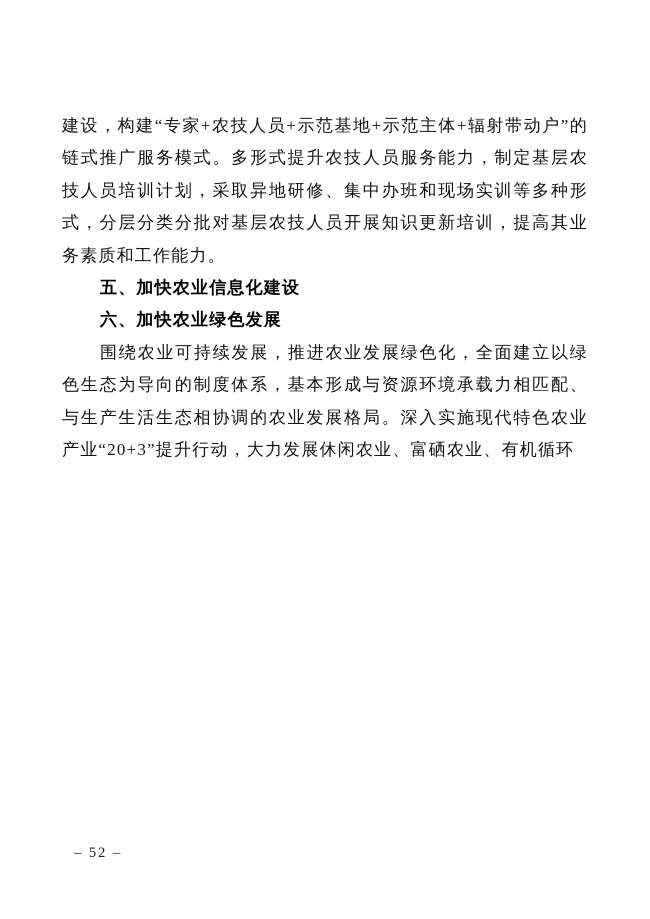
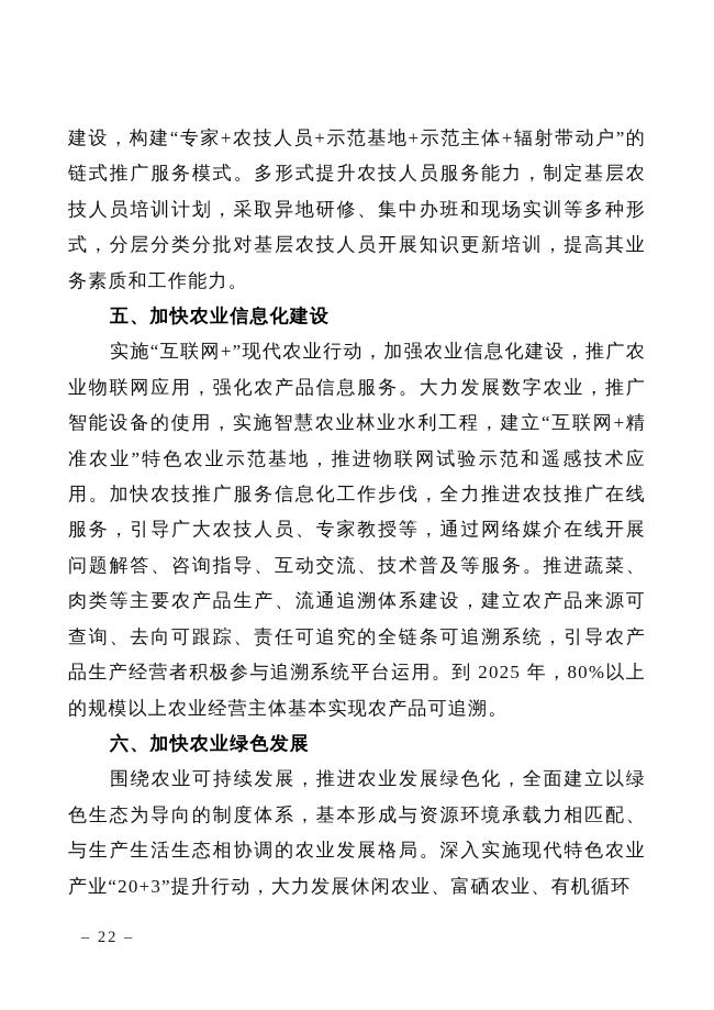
  建设，构建“专家+农技人员+示范基地+示范主体+辐射带动户”的链式推广服务模式。多形式提升农技人员服务能力，制定基层农技人员培训计划，采取异地研修、集中办班和现场实训等多种形式，分层分类分批对基层农技人员开展知识更新培训，提高其业务素质和工作能力。
  五、加快农业信息化建设
+ 实施“互联网+”现代农业行动，加强农业信息化建设，推广农业物联网应用，强化农产品信息服务。大力发展数字农业，推广智能设备的使用，实施智慧农业林业水利工程，建立“互联网+精准农业”特色农业示范基地，推进物联网试验示范和遥感技术应用。加快农技推广服务信息化工作步伐，全力推进农技推广在线服务，引导广大农技人员、专家教授等，通过网络媒介在线开展问题解答、咨询指导、互动交流、技术普及等服务。推进蔬菜、肉类等主要农产品生产、流通追溯体系建设，建立农产品来源可查询、去向可跟踪、责任可追究的全链条可追溯系统，引导农产品生产经营者积极参与追溯系统平台运用。到 2025 年，80%以上的规模以上农业经营主体基本实现农产品可追溯。
  六、加快农业绿色发展
  围绕农业可持续发展，推进农业发展绿色化，全面建立以绿色生态为导向的制度体系，基本形成与资源环境承载力相匹配、与生产生活生态相协调的农业发展格局。深入实施现代特色农业产业“20+3”提升行动，大力发展休闲农业、富硒农业、有机循环
- – 52 –
+ – 22 –
